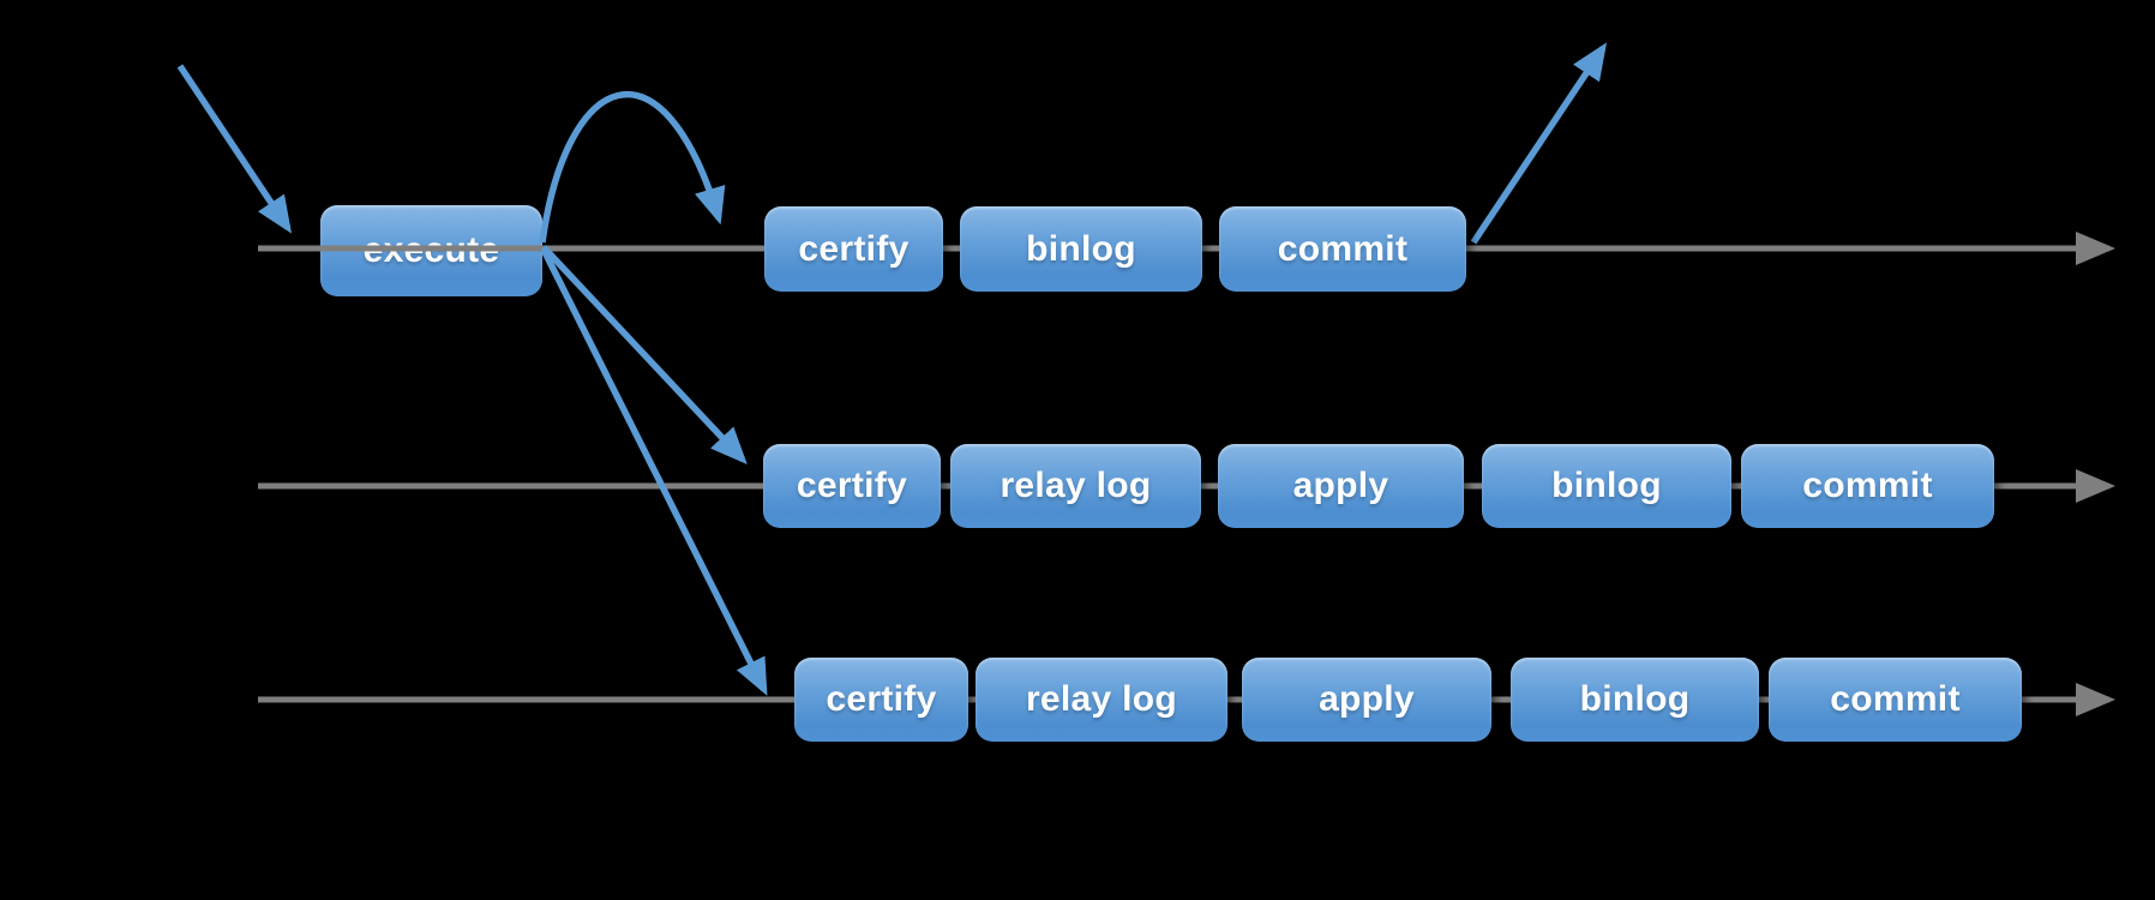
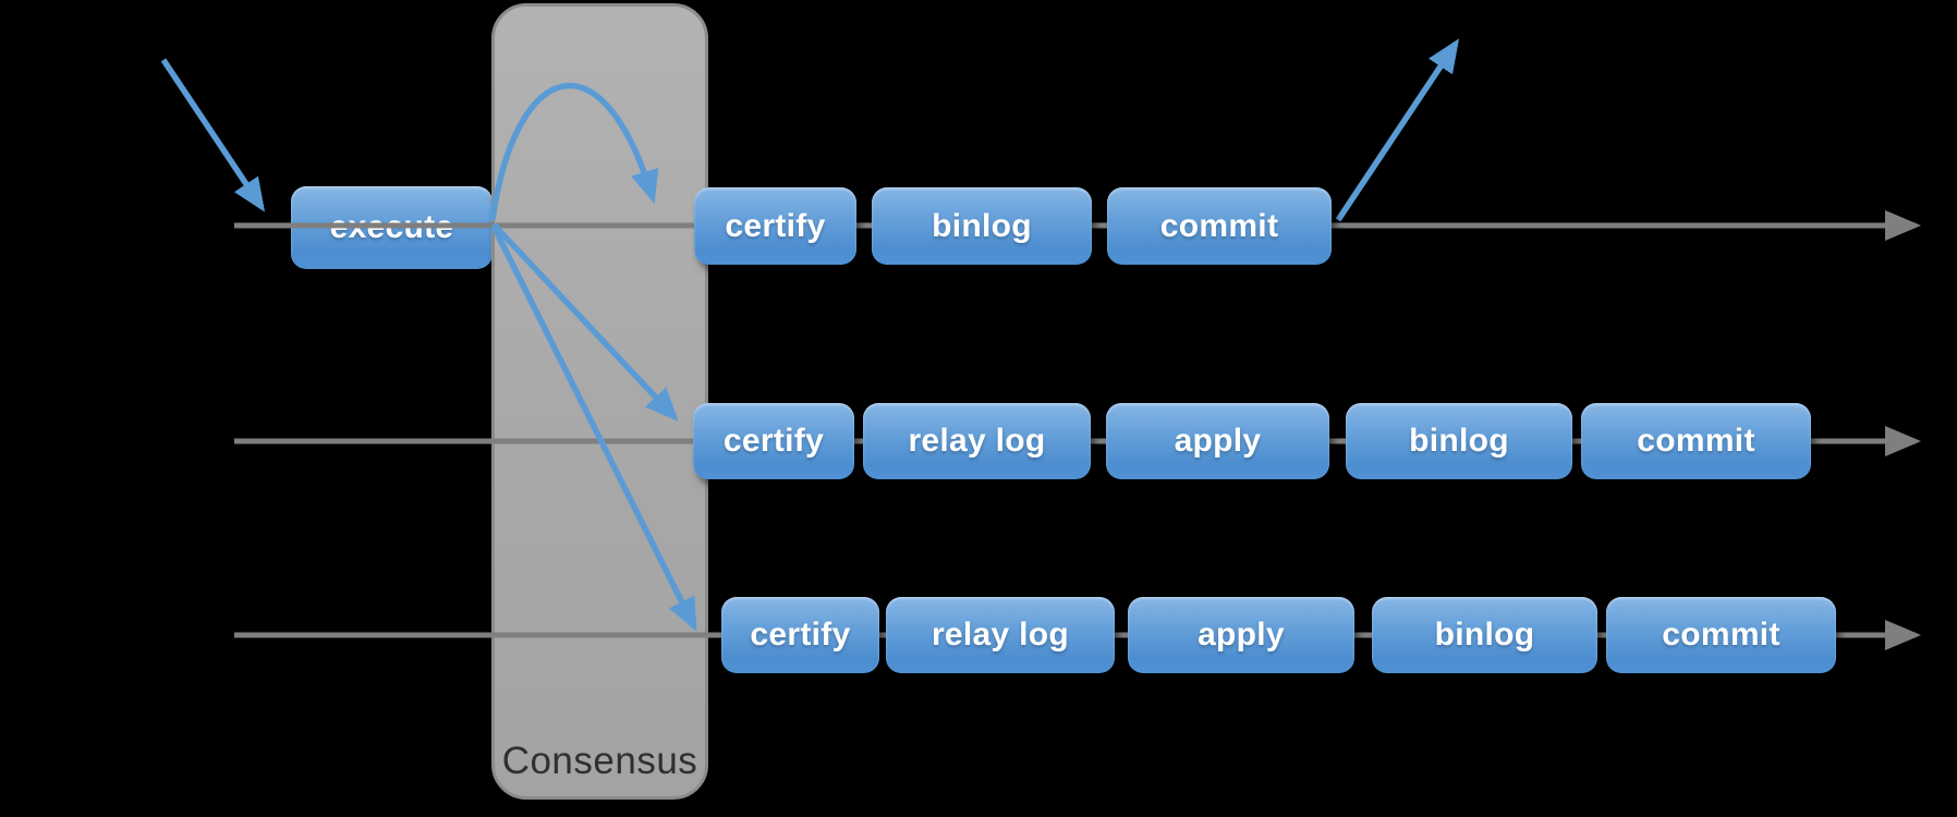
+ Consensus
  certify
  binlog
  commit
  certify
  relay log
  apply
  binlog
  commit
  certify
  relay log
  apply
  binlog
  commit
